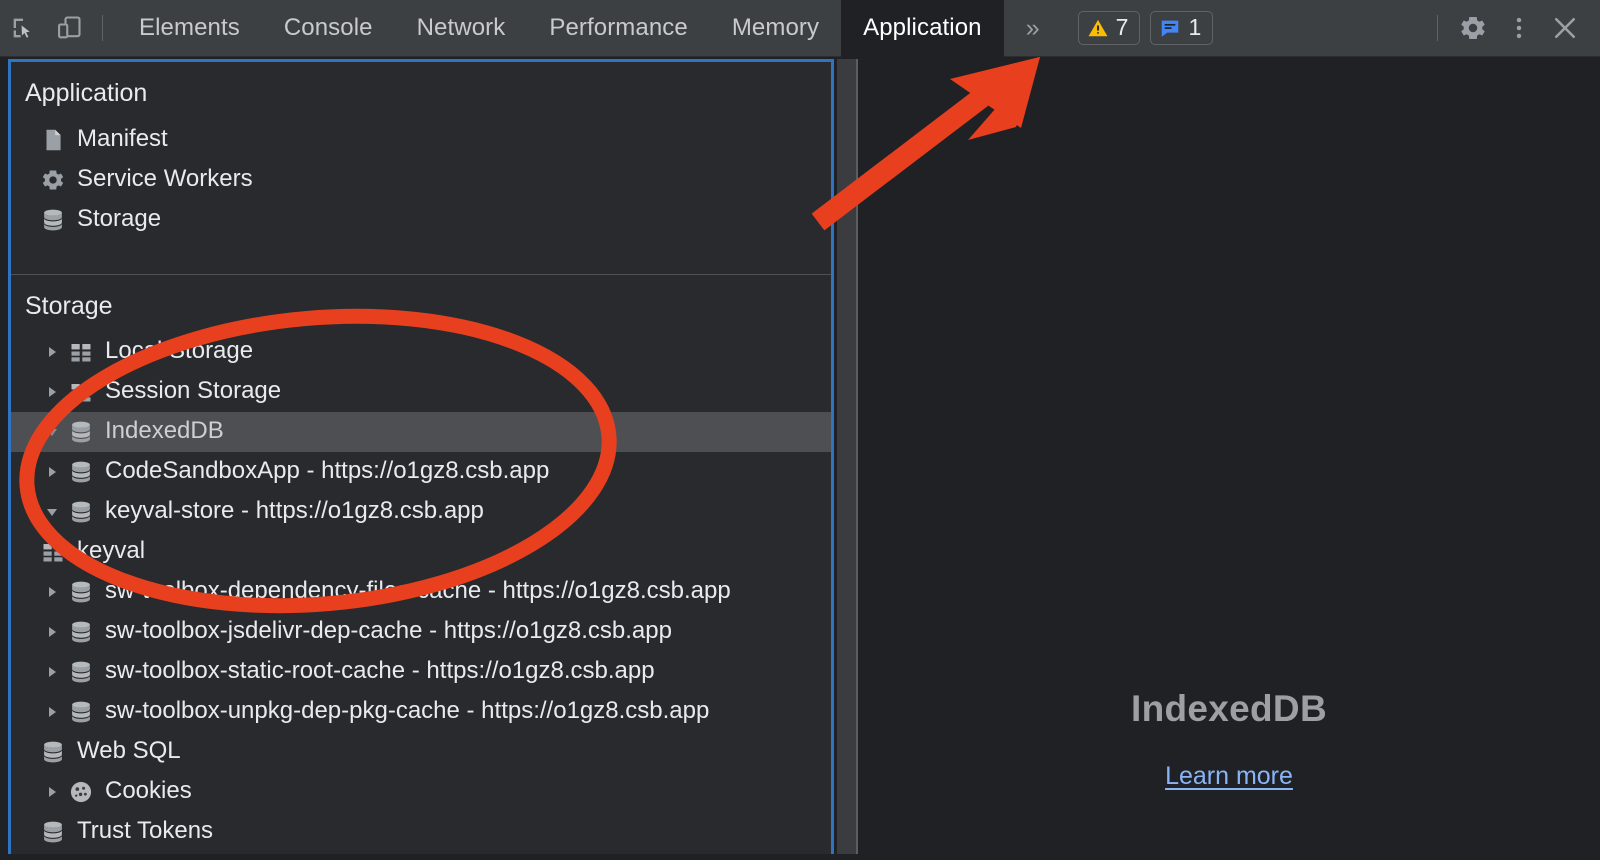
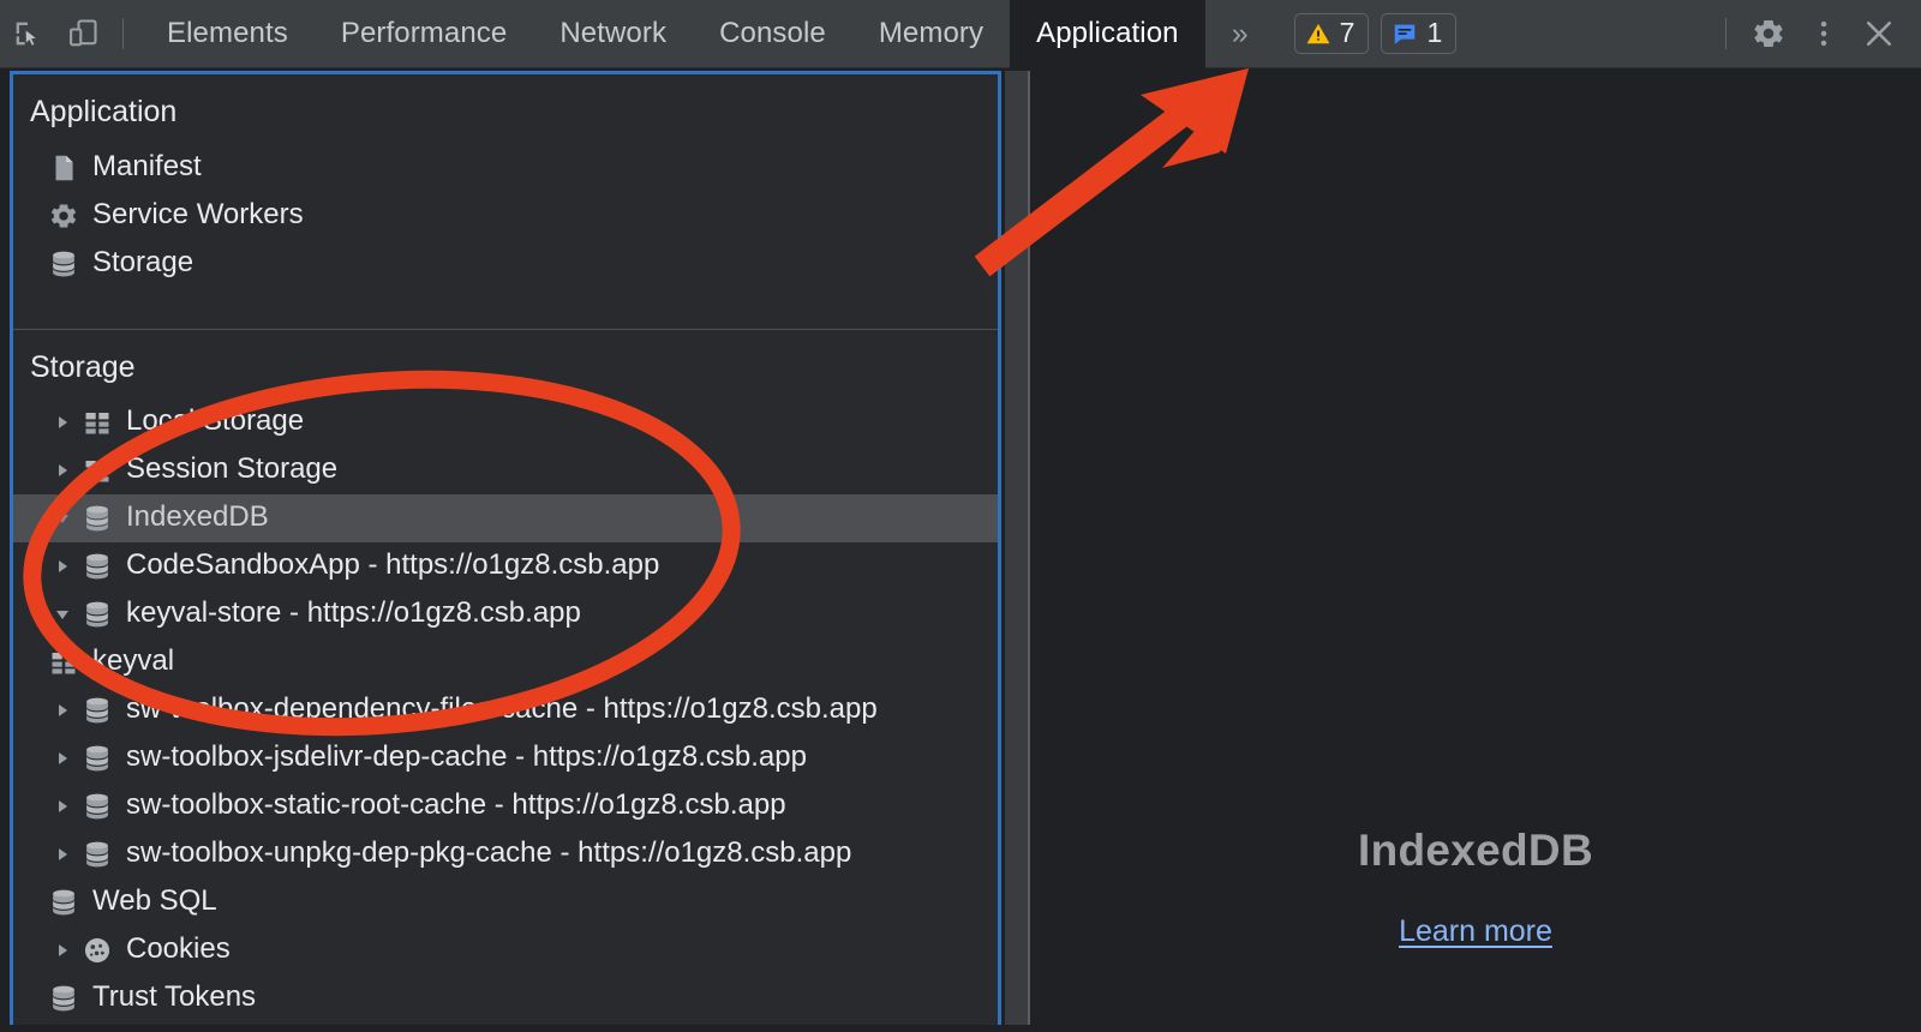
  Elements
- Console
+ Performance
  Network
- Performance
+ Console
  Memory
  Application
  »
  7
  1
  Application
  Manifest
  Service Workers
  Storage
  Storage
  Loctorage
  Session Storage
  IndexedDB
  CodeSandboxApp - https://o1gz8.csb.app
  keyval-store - https://o1gz8.csb.app
  keyval
  swox-dependency-fche - https://o1gz8.csb.app
  sw-toolbox-jsdelivr-dep-cache - https://o1gz8.csb.app
  sw-toolbox-static-root-cache - https://o1gz8.csb.app
  sw-toolbox-unpkg-dep-pkg-cache - https://o1gz8.csb.app
  Web SQL
  Cookies
  Trust Tokens
  IndexedDB
  Learn more
